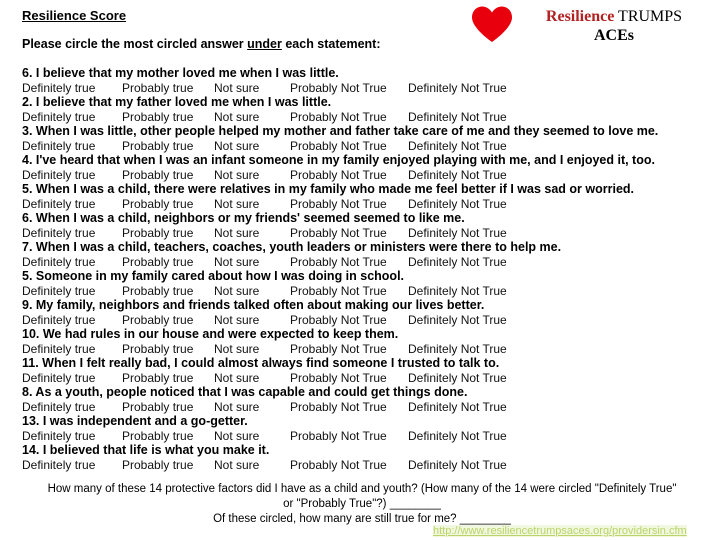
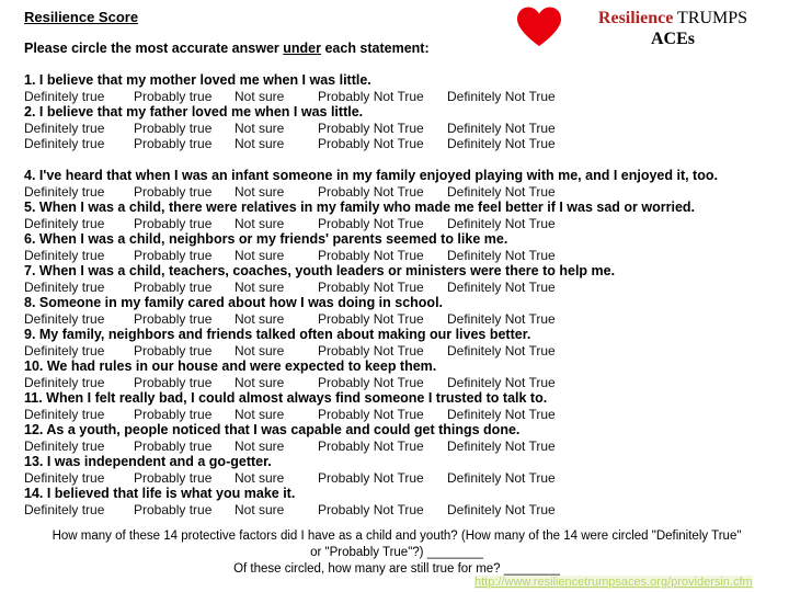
  Resilience Score
- Please circle the most circled answer under each statement:
+ Please circle the most accurate answer under each statement:
  Resilience TRUMPS
  ACEs
- 6. I believe that my mother loved me when I was little.
+ 1. I believe that my mother loved me when I was little.
  Definitely true Probably true Not sure Probably Not True Definitely Not True
  2. I believe that my father loved me when I was little.
  Definitely true Probably true Not sure Probably Not True Definitely Not True
- 3. When I was little, other people helped my mother and father take care of me and they seemed to love me.
  Definitely true Probably true Not sure Probably Not True Definitely Not True
  4. I've heard that when I was an infant someone in my family enjoyed playing with me, and I enjoyed it, too.
  Definitely true Probably true Not sure Probably Not True Definitely Not True
  5. When I was a child, there were relatives in my family who made me feel better if I was sad or worried.
  Definitely true Probably true Not sure Probably Not True Definitely Not True
- 6. When I was a child, neighbors or my friends' seemed seemed to like me.
+ 6. When I was a child, neighbors or my friends' parents seemed to like me.
  Definitely true Probably true Not sure Probably Not True Definitely Not True
  7. When I was a child, teachers, coaches, youth leaders or ministers were there to help me.
  Definitely true Probably true Not sure Probably Not True Definitely Not True
- 5. Someone in my family cared about how I was doing in school.
+ 8. Someone in my family cared about how I was doing in school.
  Definitely true Probably true Not sure Probably Not True Definitely Not True
  9. My family, neighbors and friends talked often about making our lives better.
  Definitely true Probably true Not sure Probably Not True Definitely Not True
  10. We had rules in our house and were expected to keep them.
  Definitely true Probably true Not sure Probably Not True Definitely Not True
  11. When I felt really bad, I could almost always find someone I trusted to talk to.
  Definitely true Probably true Not sure Probably Not True Definitely Not True
- 8. As a youth, people noticed that I was capable and could get things done.
+ 12. As a youth, people noticed that I was capable and could get things done.
  Definitely true Probably true Not sure Probably Not True Definitely Not True
  13. I was independent and a go-getter.
  Definitely true Probably true Not sure Probably Not True Definitely Not True
  14. I believed that life is what you make it.
  Definitely true Probably true Not sure Probably Not True Definitely Not True
  How many of these 14 protective factors did I have as a child and youth? (How many of the 14 were circled "Definitely True"
  or "Probably True"?) ________
  Of these circled, how many are still true for me? ________
  http://www.resiliencetrumpsaces.org/providersin.cfm
